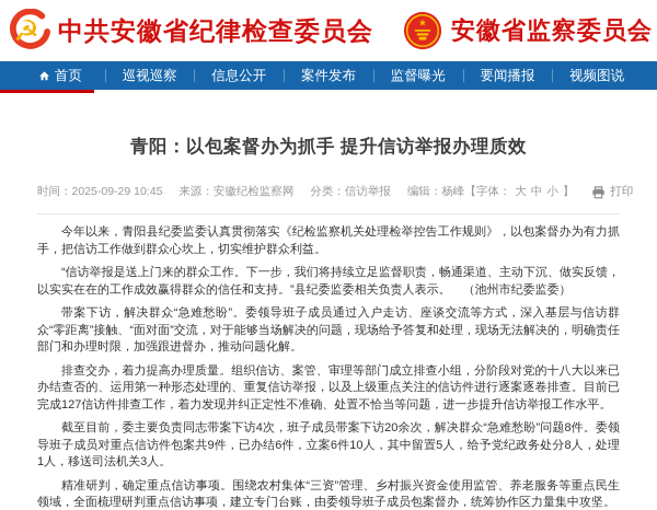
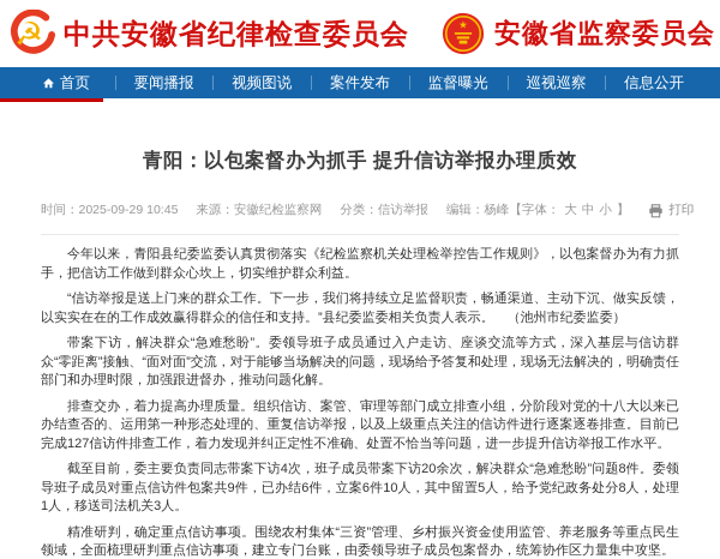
  ☭
  中共安徽省纪律检查委员会
  ★
  安徽省监察委员会
  首页
- 巡视巡察
+ 要闻播报
- 信息公开
+ 视频图说
  案件发布
  监督曝光
- 要闻播报
+ 巡视巡察
- 视频图说
+ 信息公开
  青阳：以包案督办为抓手 提升信访举报办理质效
  时间：2025-09-29 10:45
  来源：安徽纪检监察网
  分类：信访举报
  编辑：杨峰
  【字体：
  大
  中
  小
  】
  打印
  今年以来，青阳县纪委监委认真贯彻落实《纪检监察机关处理检举控告工作规则》，以包案督办为有力抓手，把信访工作做到群众心坎上，切实维护群众利益。
  “信访举报是送上门来的群众工作。下一步，我们将持续立足监督职责，畅通渠道、主动下沉、做实反馈，以实实在在的工作成效赢得群众的信任和支持。”县纪委监委相关负责人表示。 （池州市纪委监委）
  带案下访，解决群众“急难愁盼”。委领导班子成员通过入户走访、座谈交流等方式，深入基层与信访群众“零距离”接触、“面对面”交流，对于能够当场解决的问题，现场给予答复和处理，现场无法解决的，明确责任部门和办理时限，加强跟进督办，推动问题化解。
  排查交办，着力提高办理质量。组织信访、案管、审理等部门成立排查小组，分阶段对党的十八大以来已办结查否的、运用第一种形态处理的、重复信访举报，以及上级重点关注的信访件进行逐案逐卷排查。目前已完成127信访件排查工作，着力发现并纠正定性不准确、处置不恰当等问题，进一步提升信访举报工作水平。
  截至目前，委主要负责同志带案下访4次，班子成员带案下访20余次，解决群众“急难愁盼”问题8件。委领导班子成员对重点信访件包案共9件，已办结6件，立案6件10人，其中留置5人，给予党纪政务处分8人，处理1人，移送司法机关3人。
  精准研判，确定重点信访事项。围绕农村集体“三资”管理、乡村振兴资金使用监管、养老服务等重点民生领域，全面梳理研判重点信访事项，建立专门台账，由委领导班子成员包案督办，统筹协作区力量集中攻坚。
